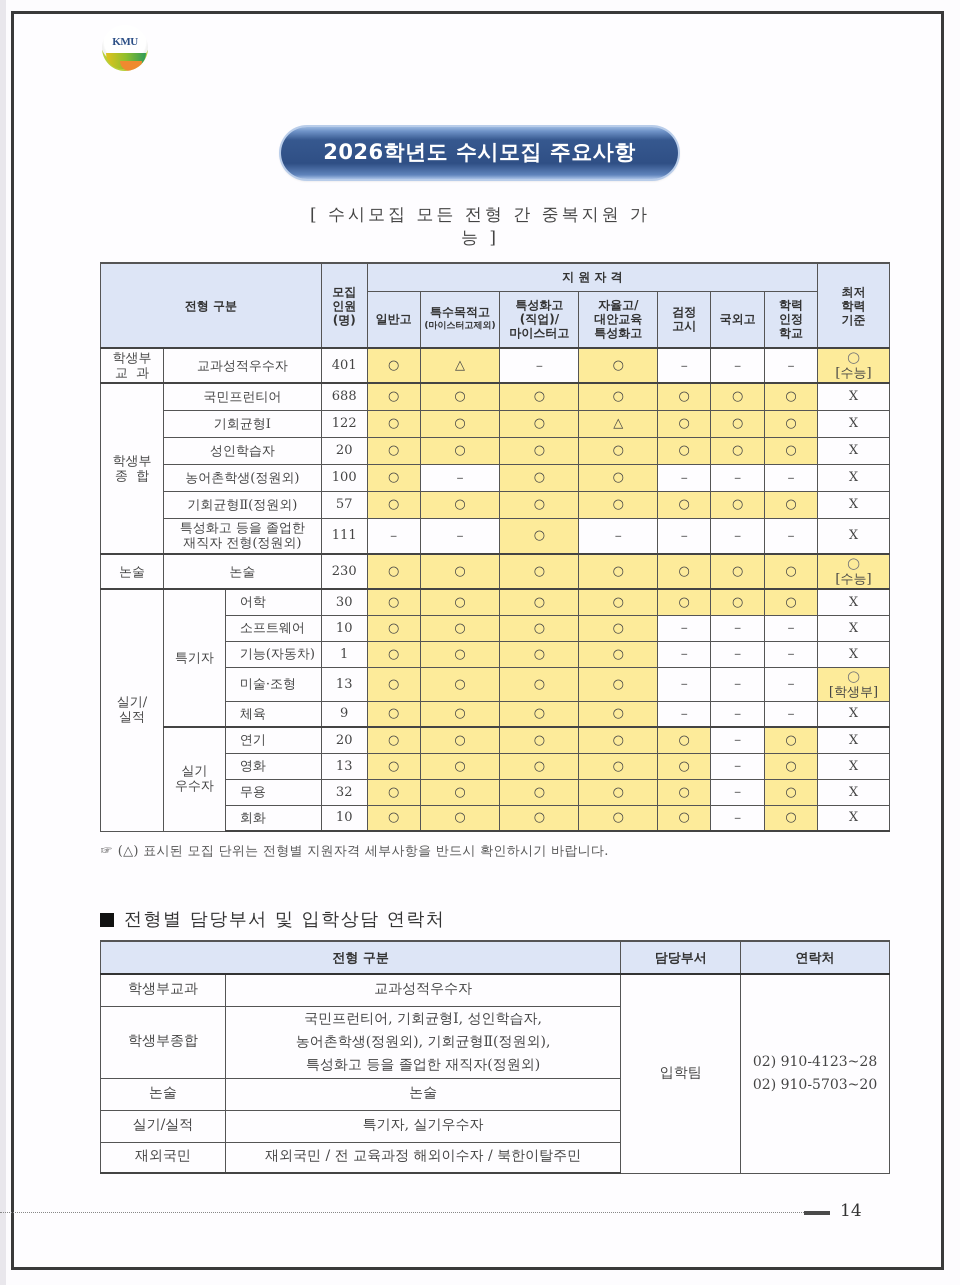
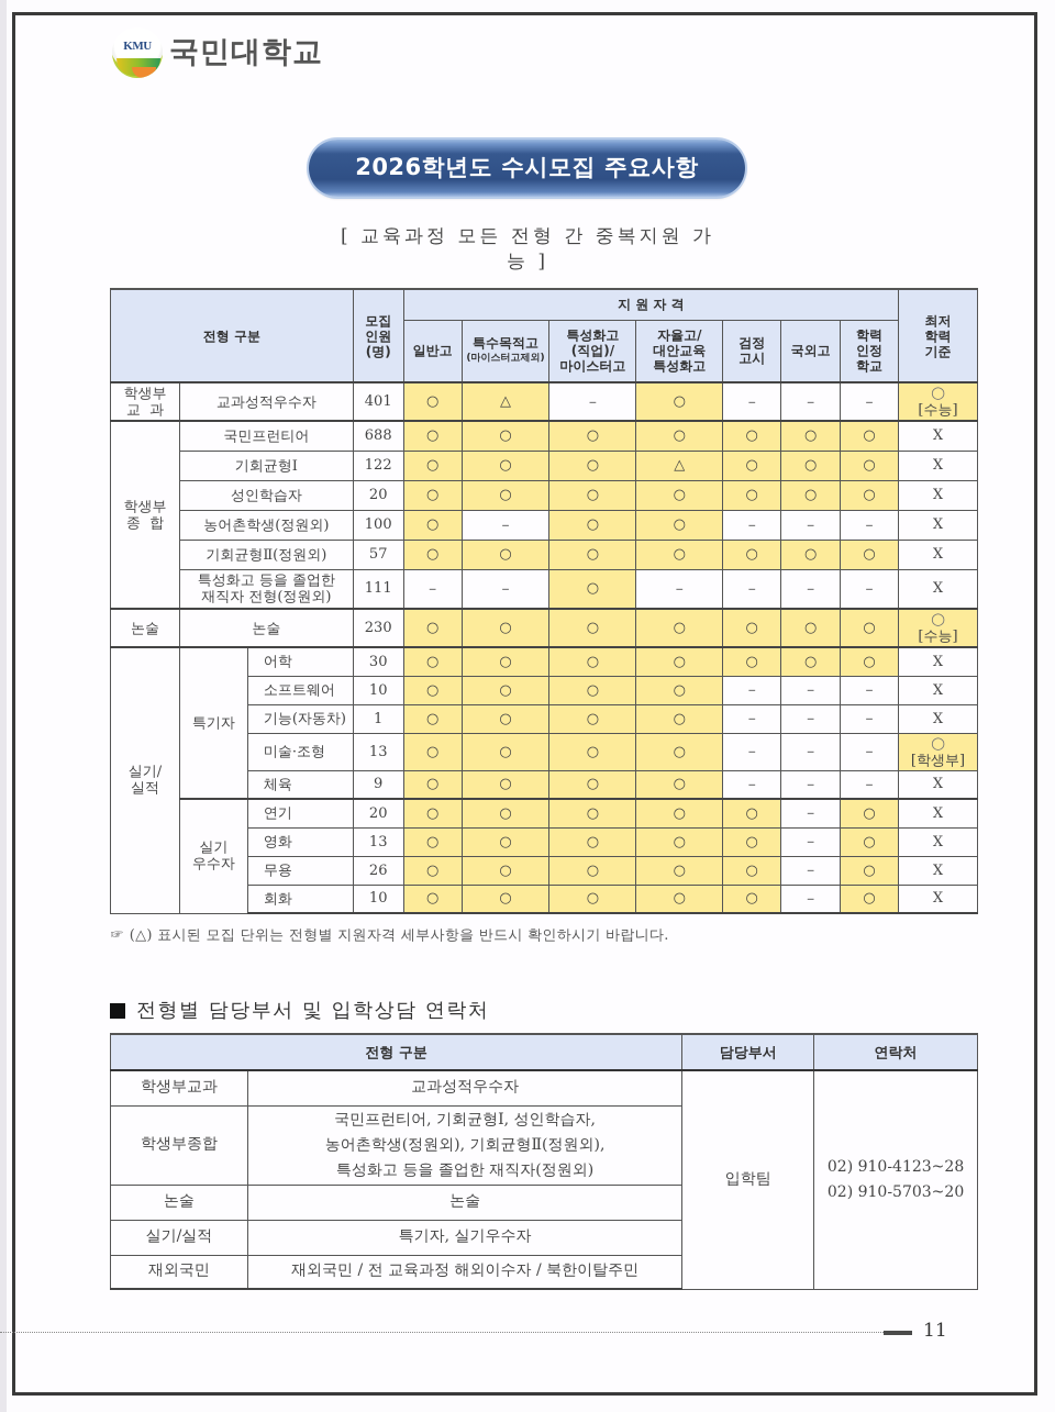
  KMU
+ 국민대학교
  2026학년도 수시모집 주요사항
- [ 수시모집 모든 전형 간 중복지원 가능 ]
+ [ 교육과정 모든 전형 간 중복지원 가능 ]
  전형 구분	모집인원(명)	지 원 자 격	최저학력기준
  일반고	특수목적고(마이스터고제외)	특성화고(직업)/마이스터고	자율고/대안교육특성화고	검정고시	국외고	학력인정학교
  학생부교 과	교과성적우수자	401	○	△	－	○	－	－	－	○[수능]
  학생부종 합	국민프런티어	688	○	○	○	○	○	○	○	X
  기회균형Ⅰ	122	○	○	○	△	○	○	○	X
  성인학습자	20	○	○	○	○	○	○	○	X
  농어촌학생(정원외)	100	○	－	○	○	－	－	－	X
  기회균형Ⅱ(정원외)	57	○	○	○	○	○	○	○	X
  특성화고 등을 졸업한재직자 전형(정원외)	111	－	－	○	－	－	－	－	X
  논술	논술	230	○	○	○	○	○	○	○	○[수능]
  실기/실적	특기자	어학	30	○	○	○	○	○	○	○	X
  소프트웨어	10	○	○	○	○	－	－	－	X
  기능(자동차)	1	○	○	○	○	－	－	－	X
  미술·조형	13	○	○	○	○	－	－	－	○[학생부]
  체육	9	○	○	○	○	－	－	－	X
  실기우수자	연기	20	○	○	○	○	○	－	○	X
  영화	13	○	○	○	○	○	－	○	X
- 무용	32	○	○	○	○	○	－	○	X
+ 무용	26	○	○	○	○	○	－	○	X
  회화	10	○	○	○	○	○	－	○	X
  ☞ (△) 표시된 모집 단위는 전형별 지원자격 세부사항을 반드시 확인하시기 바랍니다.
  전형별 담당부서 및 입학상담 연락처
  전형 구분	담당부서	연락처
  학생부교과	교과성적우수자	입학팀	02) 910-4123~28 02) 910-5703~20
  학생부종합	국민프런티어, 기회균형Ⅰ, 성인학습자, 농어촌학생(정원외), 기회균형Ⅱ(정원외), 특성화고 등을 졸업한 재직자(정원외)
  논술	논술
  실기/실적	특기자, 실기우수자
  재외국민	재외국민 / 전 교육과정 해외이수자 / 북한이탈주민
- 14
+ 11
